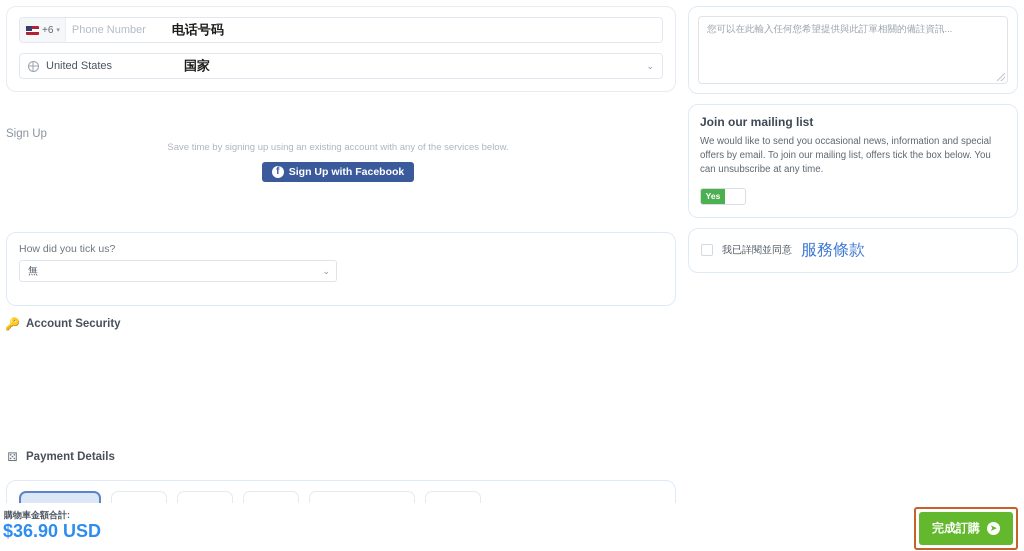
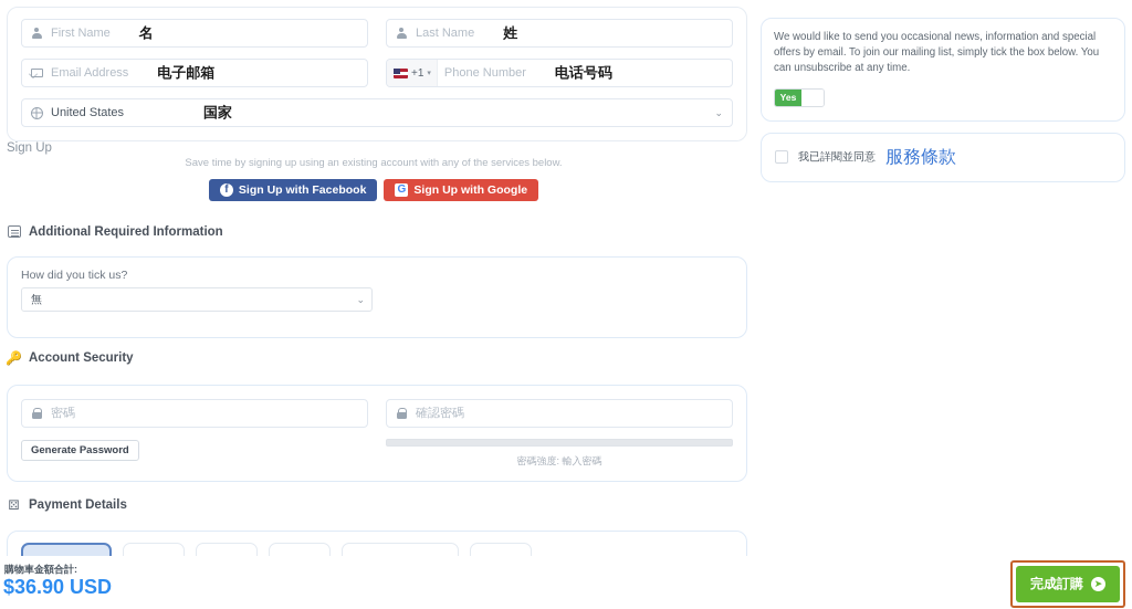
+ First Name
+ 名
+ Last Name
+ 姓
+ Email Address
+ 电子邮箱
- +6
+ +1
  Phone Number
  电话号码
  United States
  国家
  ⌄
  Sign Up
  Save time by signing up using an existing account with any of the services below.
  f
  Sign Up with Facebook
+ G
+ Sign Up with Google
+ Additional Required Information
  How did you tick us?
  無
  ⌄
  🔑
  Account Security
+ 密碼
+ 確認密碼
+ Generate Password
+ 密碼強度: 輸入密碼
  ⚄
  Payment Details
- 您可以在此輸入任何您希望提供與此訂單相關的備註資訊...
- Join our mailing list
- We would like to send you occasional news, information and special offers by email. To join our mailing list, offers tick the box below. You can unsubscribe at any time.
+ We would like to send you occasional news, information and special offers by email. To join our mailing list, simply tick the box below. You can unsubscribe at any time.
  Yes
  我已詳閱並同意
  服務條款
  購物車金額合計:
  $36.90 USD
  完成訂購
  ➤
